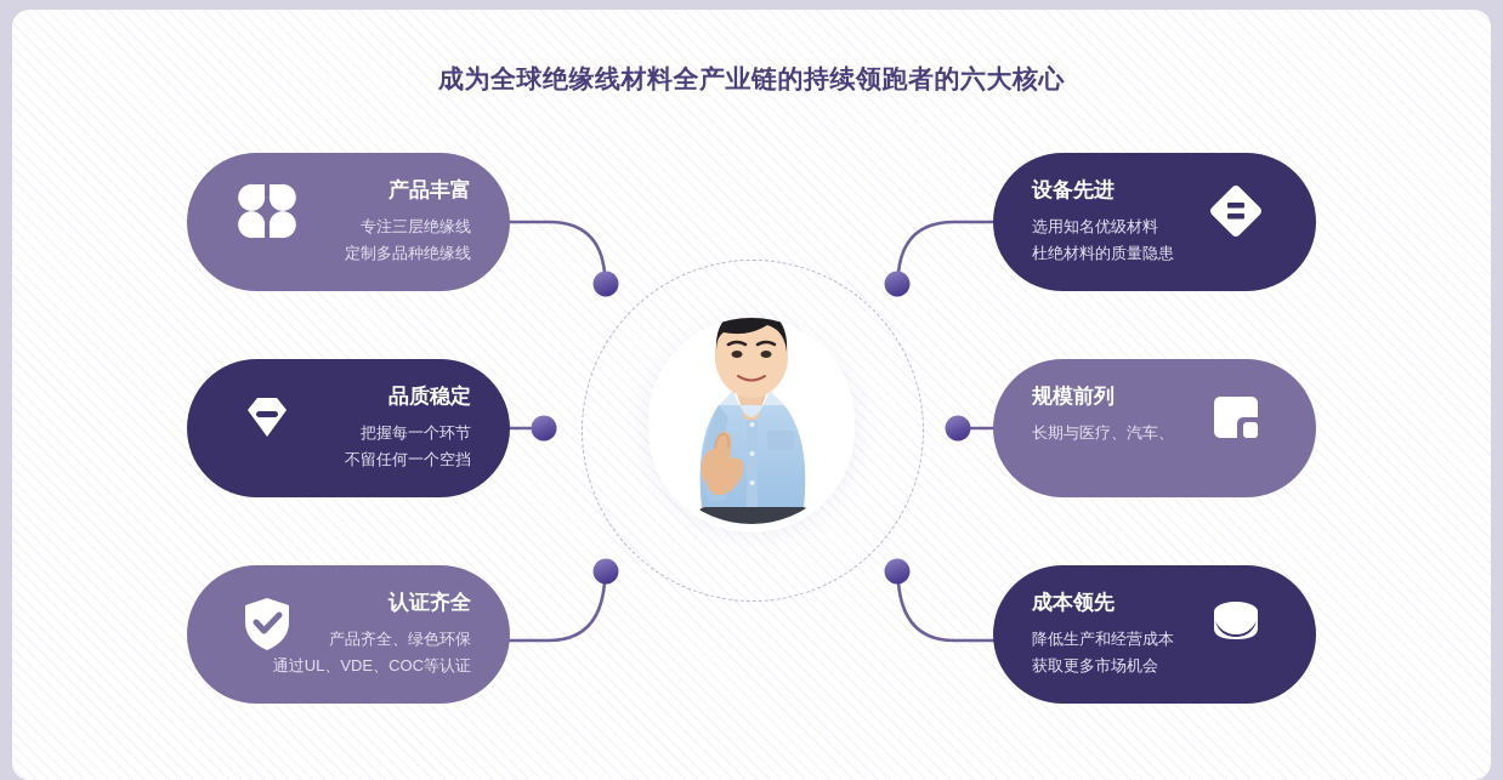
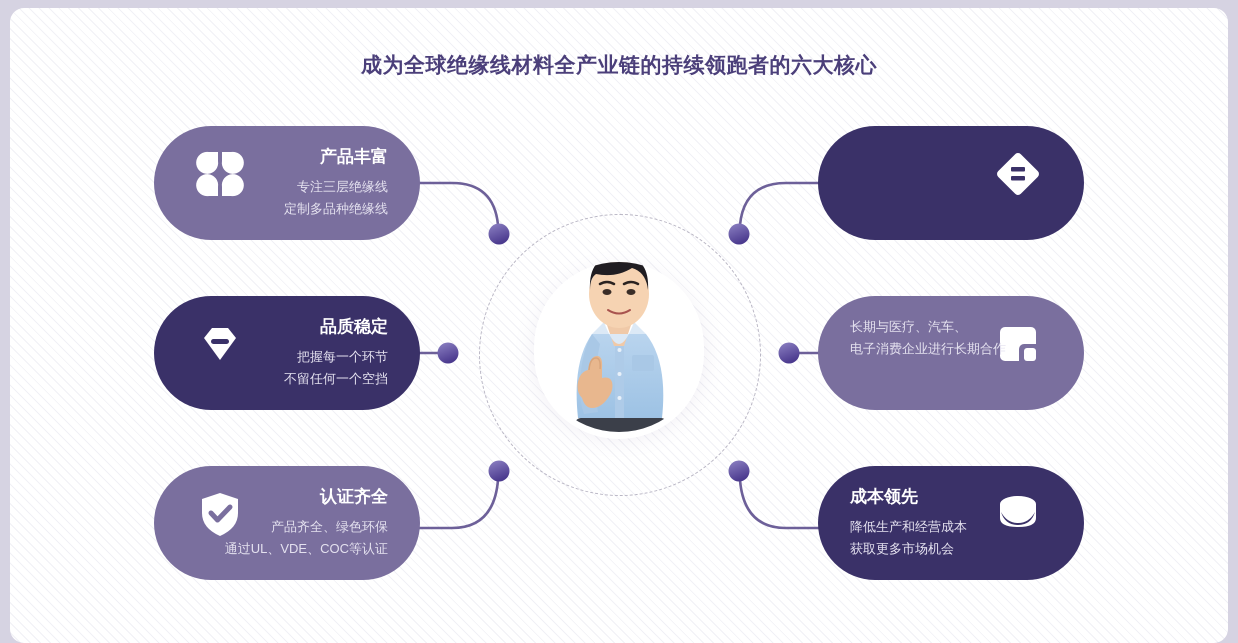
  成为全球绝缘线材料全产业链的持续领跑者的六大核心
  产品丰富
  专注三层绝缘线
  定制多品种绝缘线
  品质稳定
  把握每一个环节
  不留任何一个空挡
  认证齐全
  产品齐全、绿色环保
  通过UL、VDE、COC等认证
- 设备先进
- 选用知名优级材料
- 杜绝材料的质量隐患
- 规模前列
  长期与医疗、汽车、
+ 电子消费企业进行长期合作
  成本领先
  降低生产和经营成本
  获取更多市场机会
